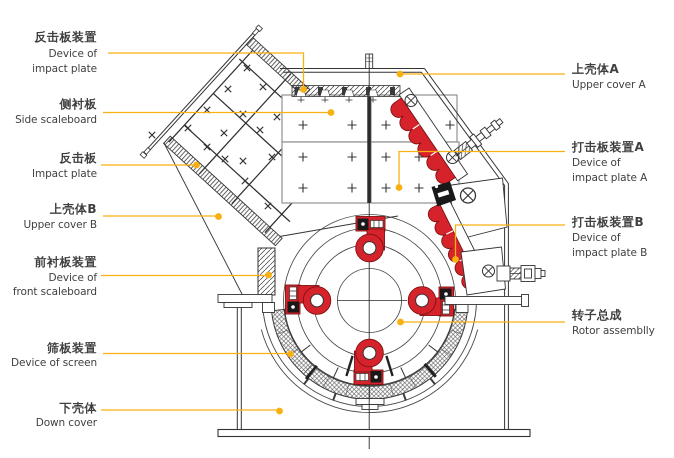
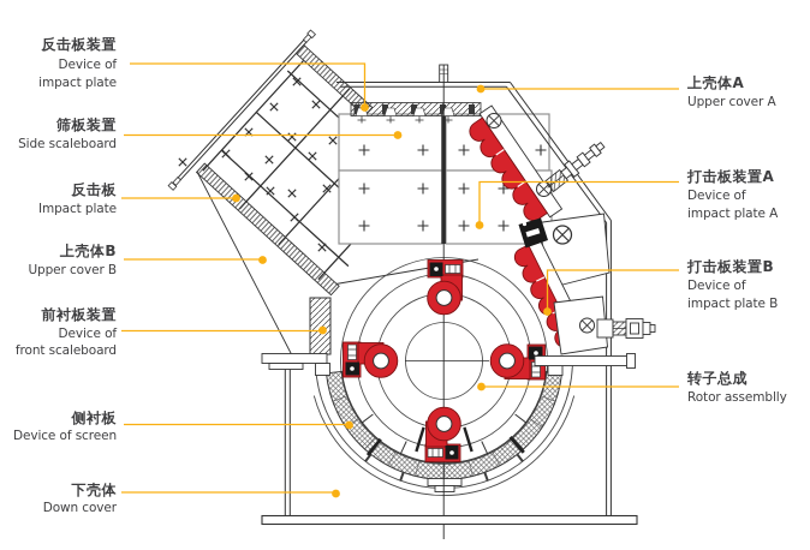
  反击板装置
  Device of
  impact plate
- 侧衬板
+ 筛板装置
  Side scaleboard
  反击板
  Impact plate
  上壳体B
  Upper cover B
  前衬板装置
  Device of
  front scaleboard
- 筛板装置
+ 侧衬板
  Device of screen
  下壳体
  Down cover
  上壳体A
  Upper cover A
  打击板装置A
  Device of
  impact plate A
  打击板装置B
  Device of
  impact plate B
  转子总成
  Rotor assemblly
